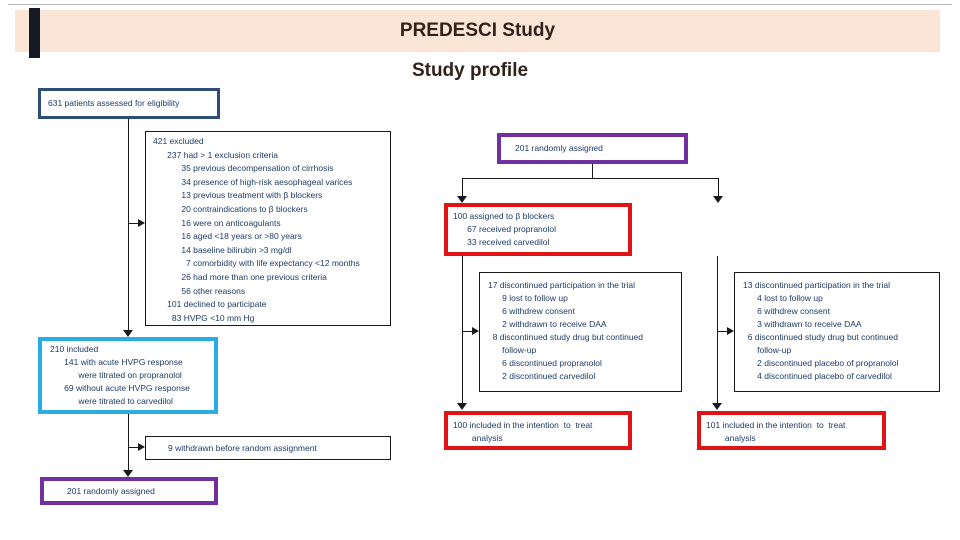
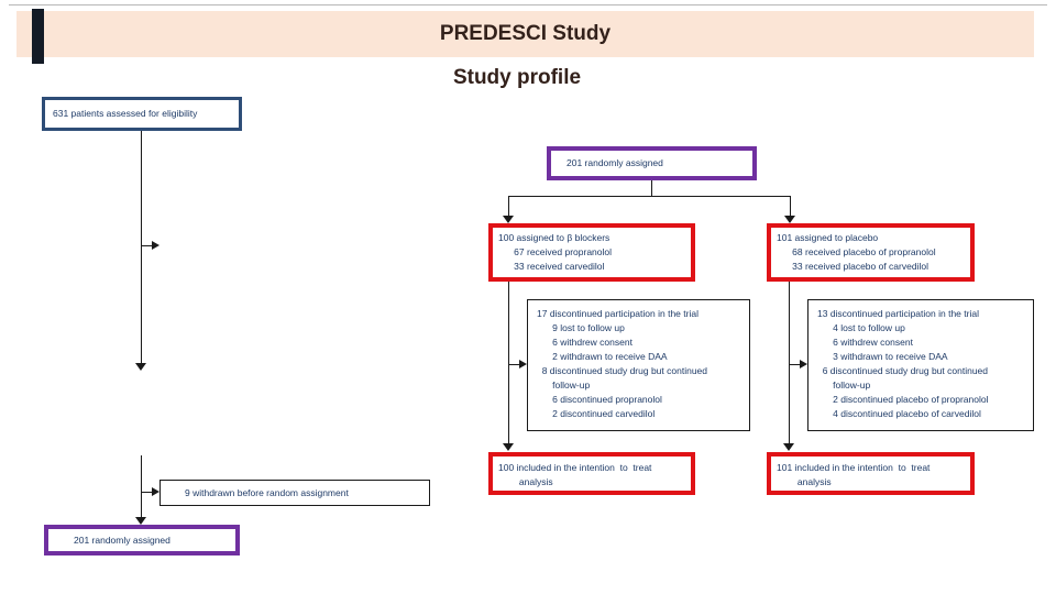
  PREDESCI Study
  Study profile
  631 patients assessed for eligibility
- 421 excluded
- 237 had > 1 exclusion criteria
- 35 previous decompensation of cirrhosis
- 34 presence of high-risk aesophageal varices
- 13 previous treatment with β blockers
- 20 contraindications to β blockers
- 16 were on anticoagulants
- 16 aged <18 years or >80 years
- 14 baseline bilirubin >3 mg/dl
- 7 comorbidity with life expectancy <12 months
- 26 had more than one previous criteria
- 56 other reasons
- 101 declined to participate
- 83 HVPG <10 mm Hg
- 210 included
- 141 with acute HVPG response
- were titrated on propranolol
- 69 without acute HVPG response
- were titrated to carvedilol
  9 withdrawn before random assignment
  201 randomly assigned
  201 randomly assigned
  100 assigned to β blockers
  67 received propranolol
  33 received carvedilol
+ 101 assigned to placebo
+ 68 received placebo of propranolol
+ 33 received placebo of carvedilol
  17 discontinued participation in the trial
  9 lost to follow up
  6 withdrew consent
  2 withdrawn to receive DAA
  8 discontinued study drug but continued
  follow-up
  6 discontinued propranolol
  2 discontinued carvedilol
  13 discontinued participation in the trial
  4 lost to follow up
  6 withdrew consent
  3 withdrawn to receive DAA
  6 discontinued study drug but continued
  follow-up
  2 discontinued placebo of propranolol
  4 discontinued placebo of carvedilol
  100 included in the intention to treat
  analysis
  101 included in the intention to treat
  analysis
